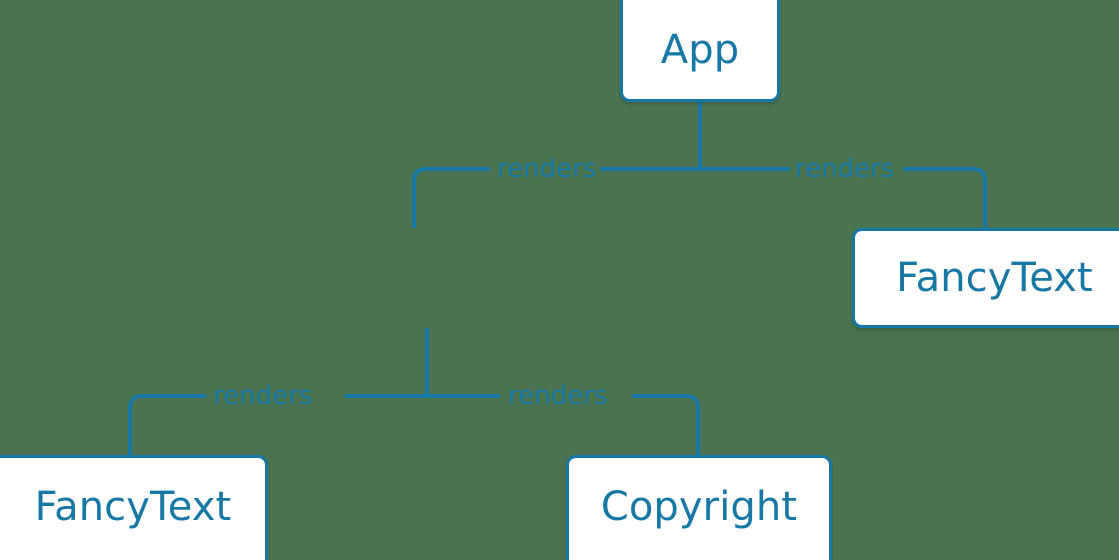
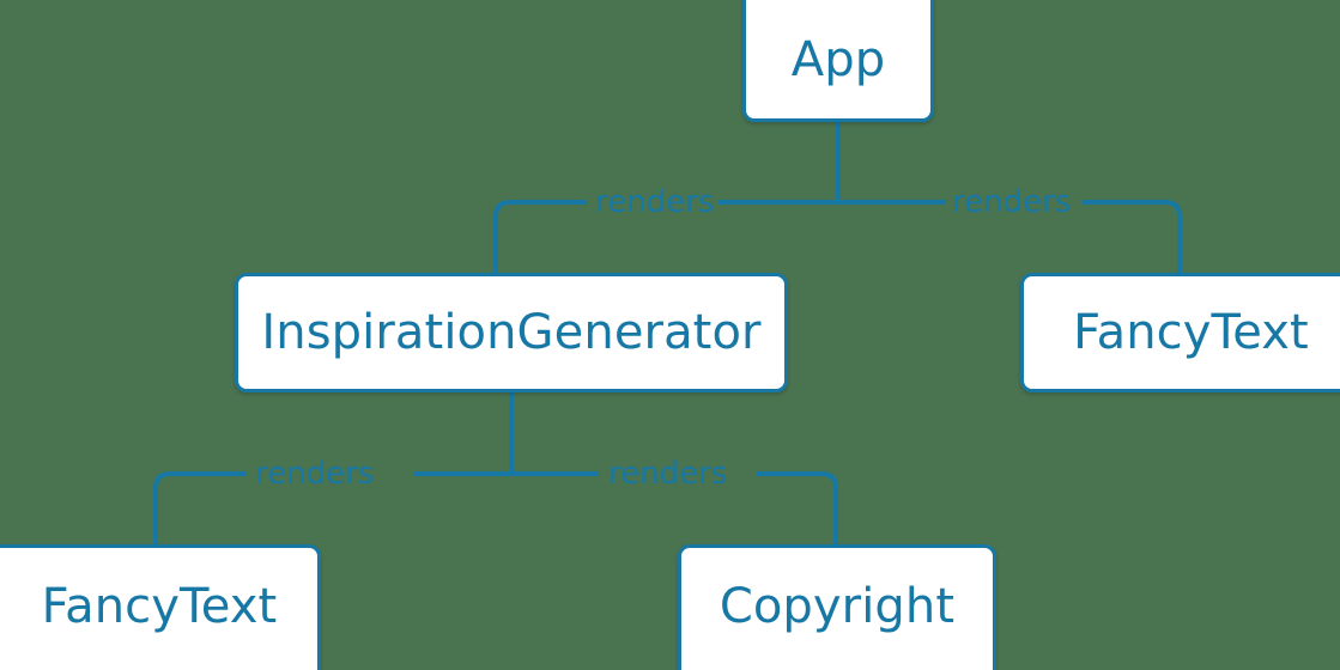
  App
+ InspirationGenerator
  FancyText
  FancyText
  Copyright
  renders
  renders
  renders
  renders
